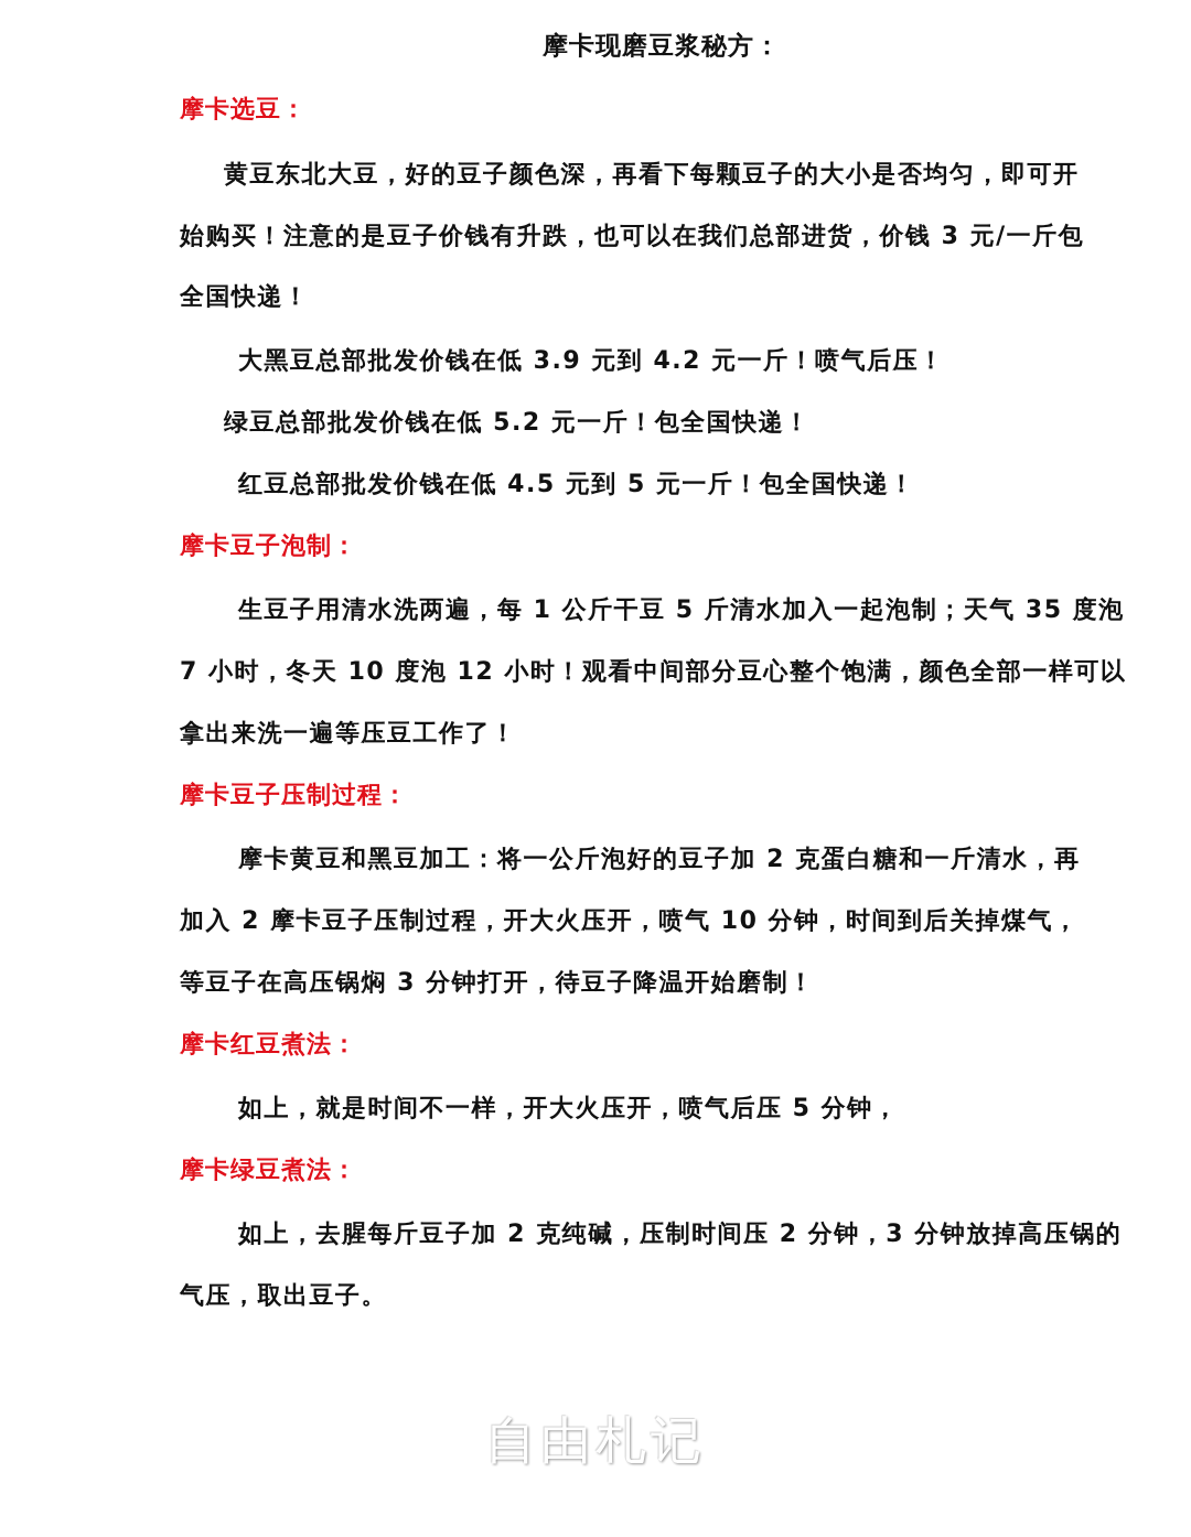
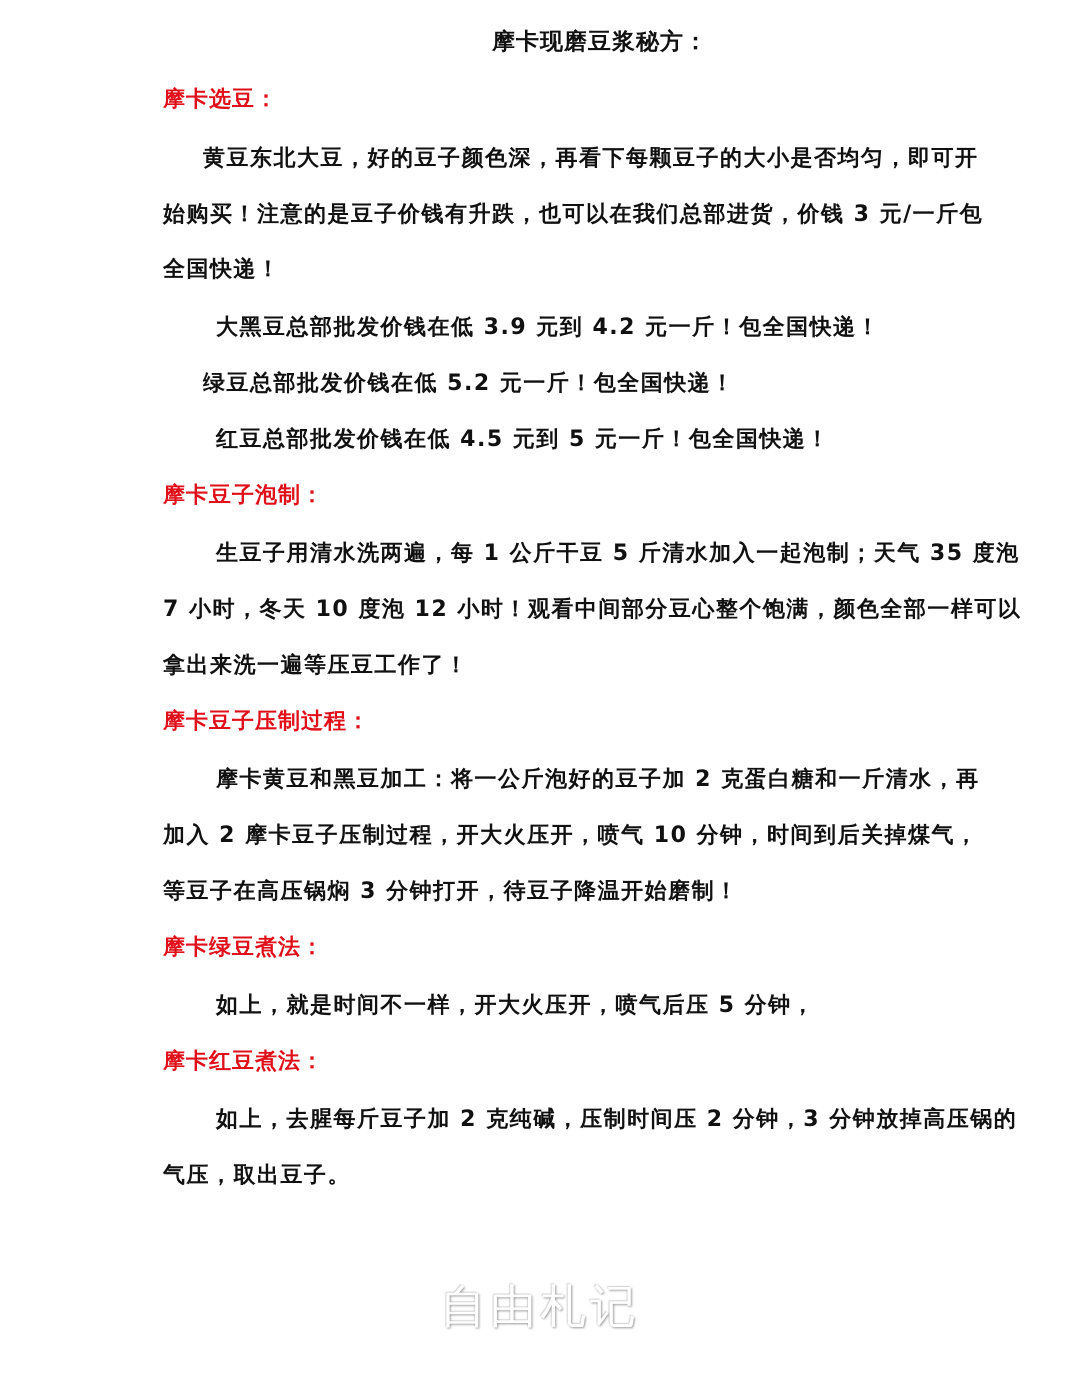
  摩卡现磨豆浆秘方：
  摩卡选豆：
  黄豆东北大豆，好的豆子颜色深，再看下每颗豆子的大小是否均匀，即可开
  始购买！注意的是豆子价钱有升跌，也可以在我们总部进货，价钱 3 元/一斤包
  全国快递！
- 大黑豆总部批发价钱在低 3.9 元到 4.2 元一斤！喷气后压！
+ 大黑豆总部批发价钱在低 3.9 元到 4.2 元一斤！包全国快递！
  绿豆总部批发价钱在低 5.2 元一斤！包全国快递！
  红豆总部批发价钱在低 4.5 元到 5 元一斤！包全国快递！
  摩卡豆子泡制：
  生豆子用清水洗两遍，每 1 公斤干豆 5 斤清水加入一起泡制；天气 35 度泡
  7 小时，冬天 10 度泡 12 小时！观看中间部分豆心整个饱满，颜色全部一样可以
  拿出来洗一遍等压豆工作了！
  摩卡豆子压制过程：
  摩卡黄豆和黑豆加工：将一公斤泡好的豆子加 2 克蛋白糖和一斤清水，再
  加入 2 摩卡豆子压制过程，开大火压开，喷气 10 分钟，时间到后关掉煤气，
  等豆子在高压锅焖 3 分钟打开，待豆子降温开始磨制！
- 摩卡红豆煮法：
+ 摩卡绿豆煮法：
  如上，就是时间不一样，开大火压开，喷气后压 5 分钟，
- 摩卡绿豆煮法：
+ 摩卡红豆煮法：
  如上，去腥每斤豆子加 2 克纯碱，压制时间压 2 分钟，3 分钟放掉高压锅的
  气压，取出豆子。
  自由札记
